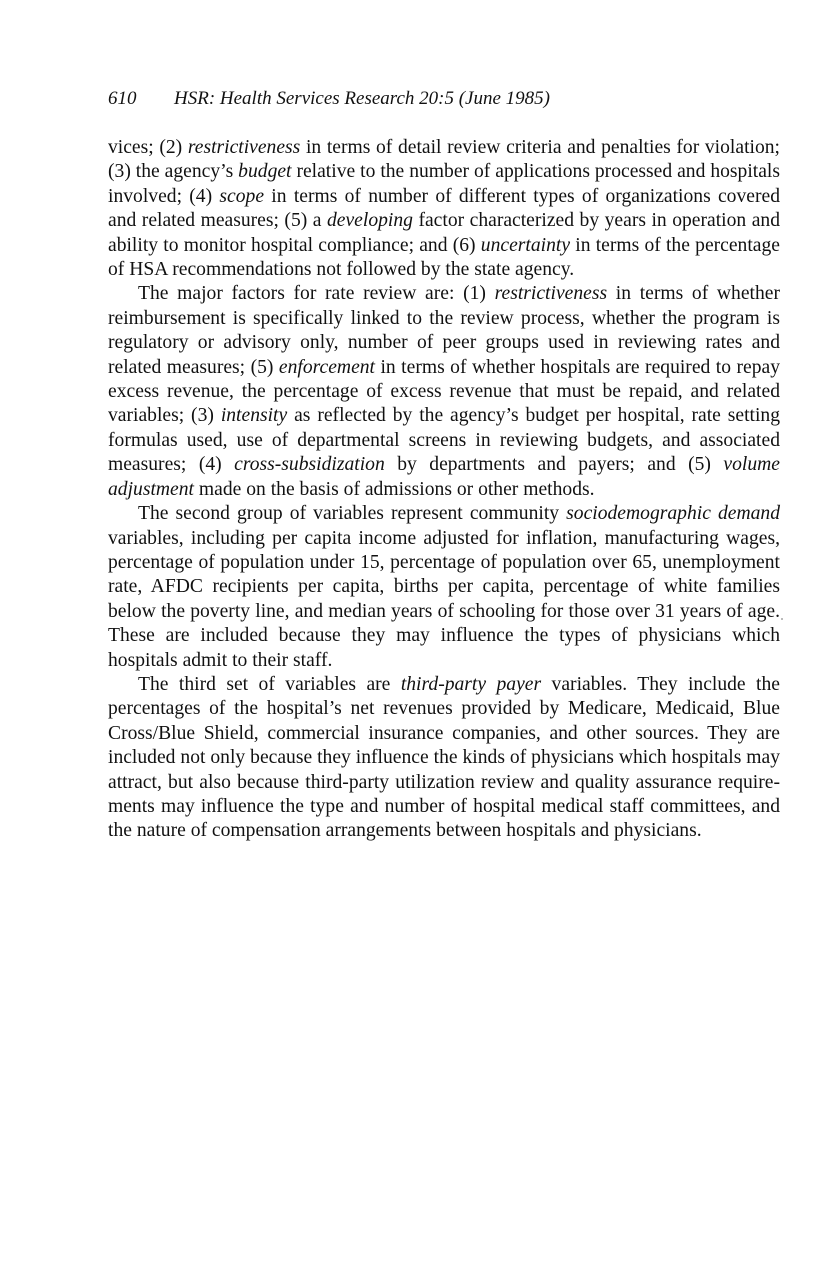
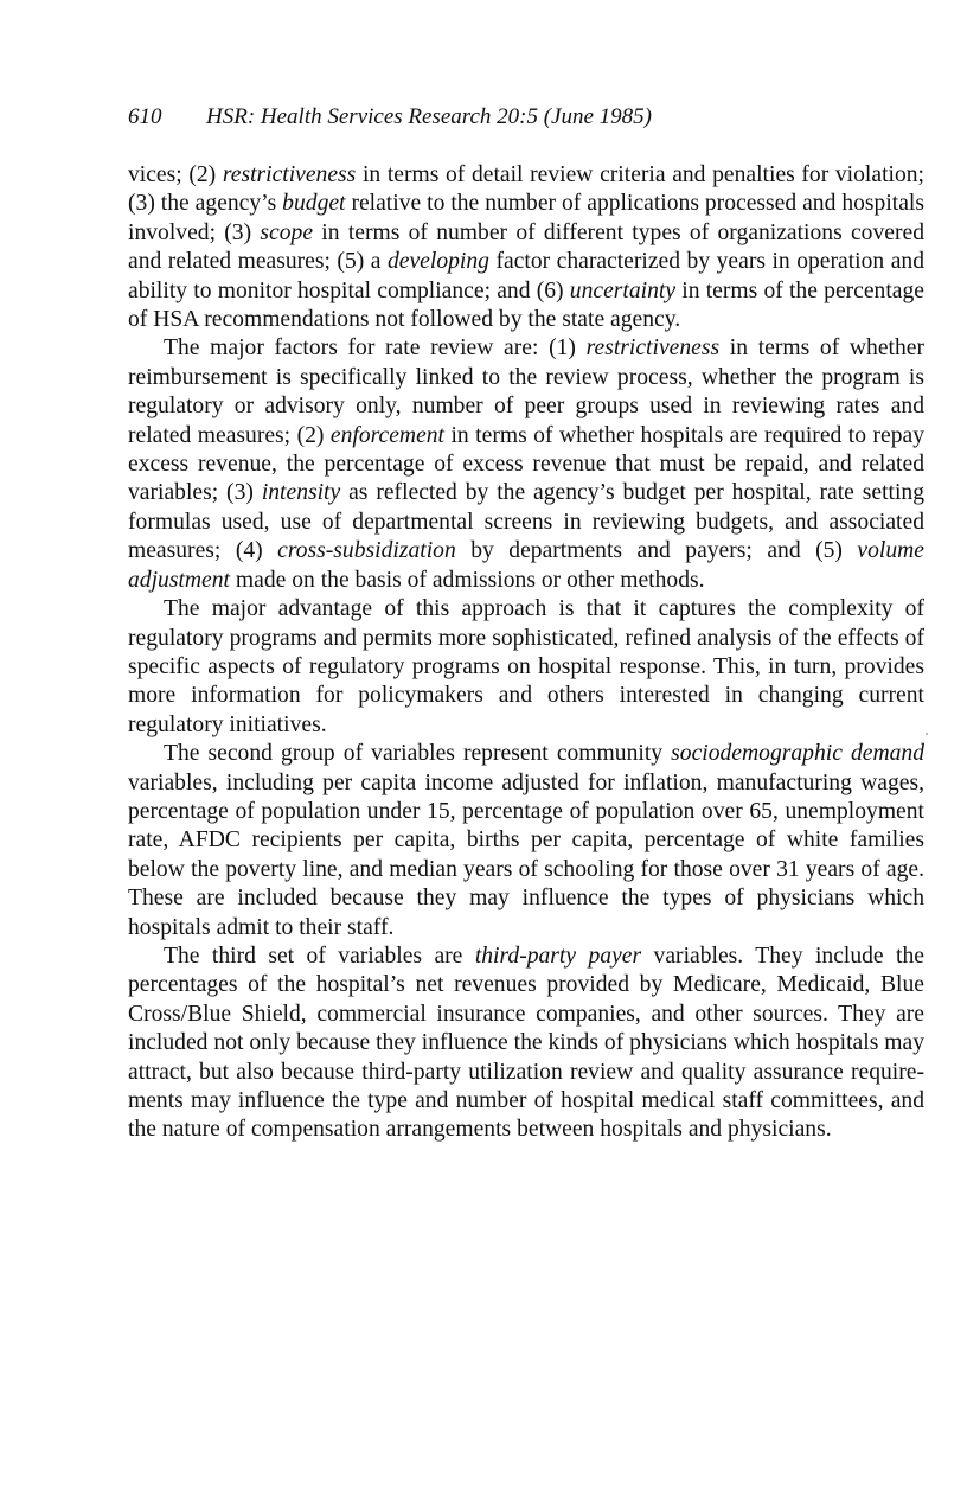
  610
  HSR: Health Services Research 20:5 (June 1985)
- vices; (2) restrictiveness in terms of detail review criteria and penalties for violation; (3) the agency’s budget relative to the number of applications processed and hospitals involved; (4) scope in terms of number of differ­ent types of organizations covered and related measures; (5) a developing factor characterized by years in operation and ability to monitor hospi­tal compliance; and (6) uncertainty in terms of the percentage of HSA recommendations not followed by the state agency.
+ vices; (2) restrictiveness in terms of detail review criteria and penalties for violation; (3) the agency’s budget relative to the number of applications processed and hospitals involved; (3) scope in terms of number of differ­ent types of organizations covered and related measures; (5) a developing factor characterized by years in operation and ability to monitor hospi­tal compliance; and (6) uncertainty in terms of the percentage of HSA recommendations not followed by the state agency.
- The major factors for rate review are: (1) restrictiveness in terms of whether reimbursement is specifically linked to the review process, whether the program is regulatory or advisory only, number of peer groups used in reviewing rates and related measures; (5) enforcement in terms of whether hospitals are required to repay excess revenue, the percentage of excess revenue that must be repaid, and related varia­bles; (3) intensity as reflected by the agency’s budget per hospital, rate setting formulas used, use of departmental screens in reviewing budg­ets, and associated measures; (4) cross-subsidization by departments and payers; and (5) volume adjustment made on the basis of admissions or other methods.
+ The major factors for rate review are: (1) restrictiveness in terms of whether reimbursement is specifically linked to the review process, whether the program is regulatory or advisory only, number of peer groups used in reviewing rates and related measures; (2) enforcement in terms of whether hospitals are required to repay excess revenue, the percentage of excess revenue that must be repaid, and related varia­bles; (3) intensity as reflected by the agency’s budget per hospital, rate setting formulas used, use of departmental screens in reviewing budg­ets, and associated measures; (4) cross-subsidization by departments and payers; and (5) volume adjustment made on the basis of admissions or other methods.
+ The major advantage of this approach is that it captures the com­plexity of regulatory programs and permits more sophisticated, refined analysis of the effects of specific aspects of regulatory programs on hospital response. This, in turn, provides more information for policy­makers and others interested in changing current regulatory initia­tives.
  The second group of variables represent community sociodemo­graphic demand variables, including per capita income adjusted for infla­tion, manufacturing wages, percentage of population under 15, per­centage of population over 65, unemployment rate, AFDC recipients per capita, births per capita, percentage of white families below the poverty line, and median years of schooling for those over 31 years of age. These are included because they may influence the types of physi­cians which hospitals admit to their staff.
  The third set of variables are third-party payer variables. They include the percentages of the hospital’s net revenues provided by Medicare, Medicaid, Blue Cross/Blue Shield, commercial insurance companies, and other sources. They are included not only because they influence the kinds of physicians which hospitals may attract, but also because third-party utilization review and quality assurance require­ents may influence the type and number of hospital medical staff committees, and the nature of compensation arrangements between hospitals and physicians.
